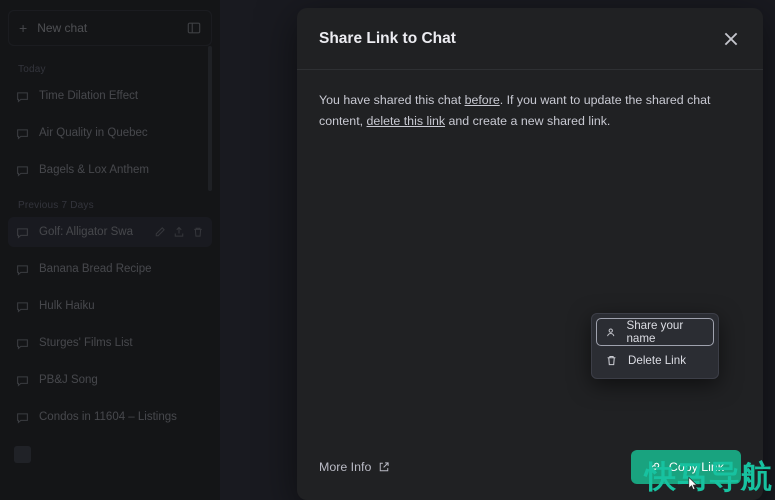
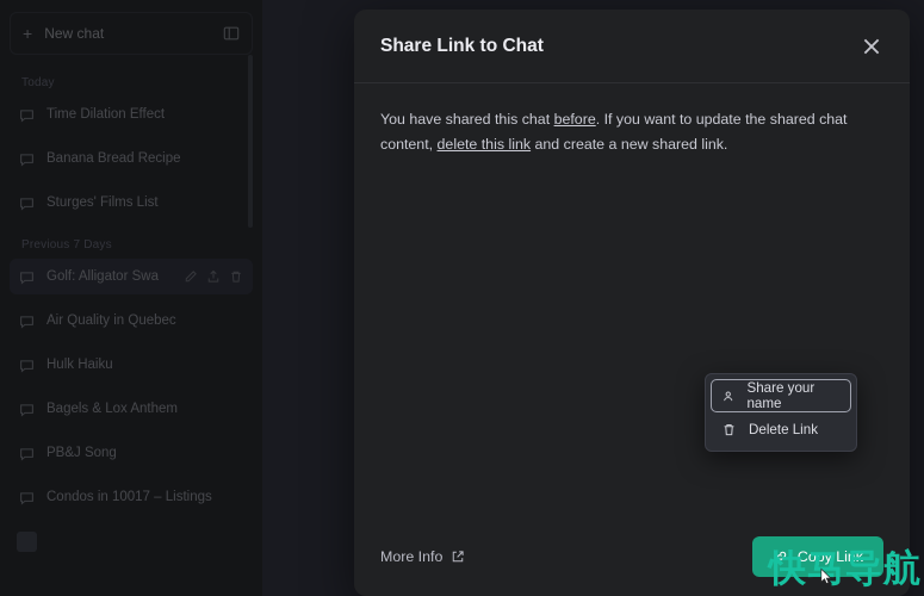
  +
  New chat
  Today
  Time Dilation Effect
- Air Quality in Quebec
+ Banana Bread Recipe
- Bagels & Lox Anthem
+ Sturges' Films List
  Previous 7 Days
  Golf: Alligator Swa
- Banana Bread Recipe
+ Air Quality in Quebec
  Hulk Haiku
- Sturges' Films List
+ Bagels & Lox Anthem
  PB&J Song
- Condos in 11604 – Listings
+ Condos in 10017 – Listings
  Share Link to Chat
  You have shared this chat before. If you want to update the shared chat content, delete this link and create a new shared link.
  More Info
  Copy Link
  Share your name
  Delete Link
  快马导航
